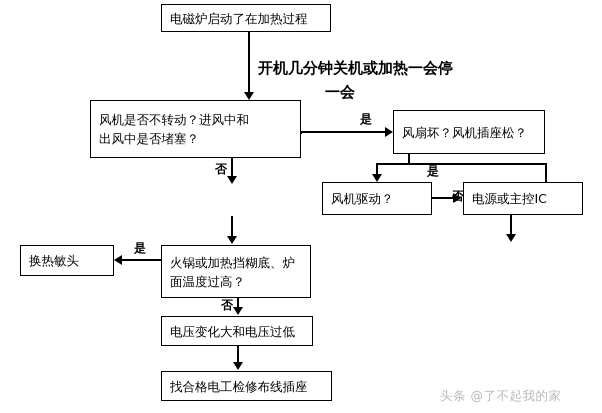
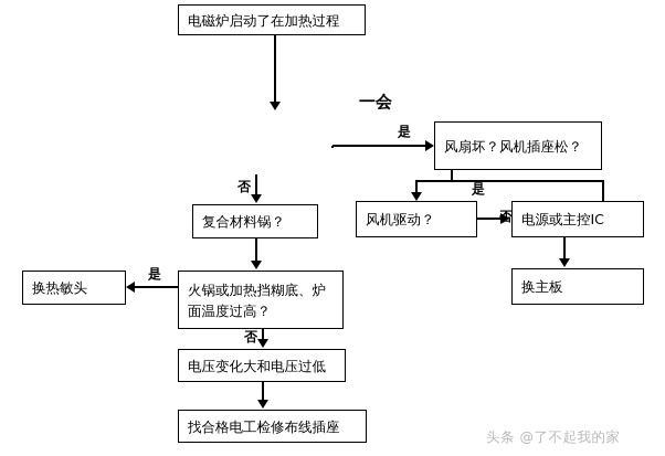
  电磁炉启动了在加热过程
- 风机是否不转动？进风中和
- 出风中是否堵塞？
  风扇坏？风机插座松？
  风机驱动？
  电源或主控IC
+ 换主板
+ 复合材料锅？
  火锅或加热挡糊底、炉
  面温度过高？
  换热敏头
  电压变化大和电压过低
  找合格电工检修布线插座
  是
  否
  是
  否
  是
  否
- 开机几分钟关机或加热一会停
  一会
  头条 @了不起我的家
